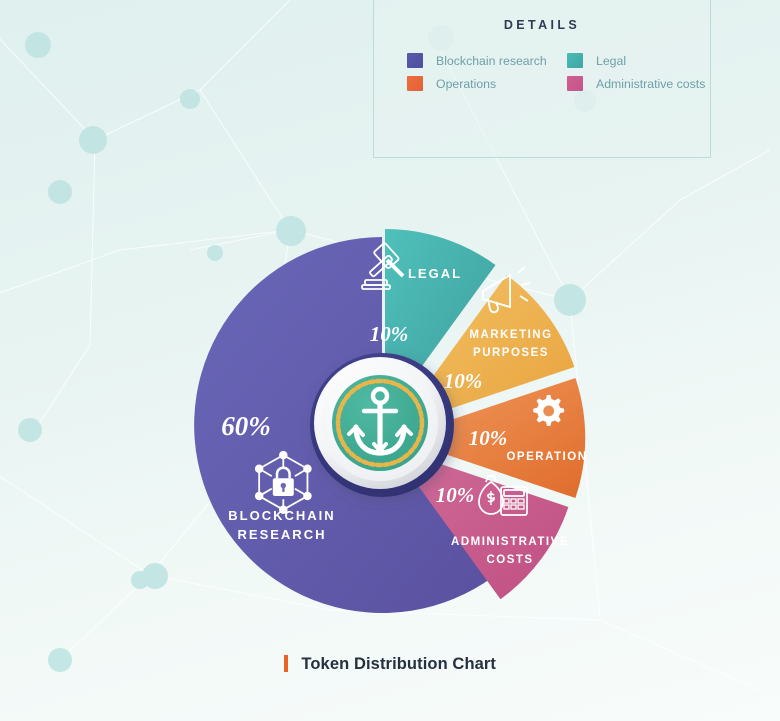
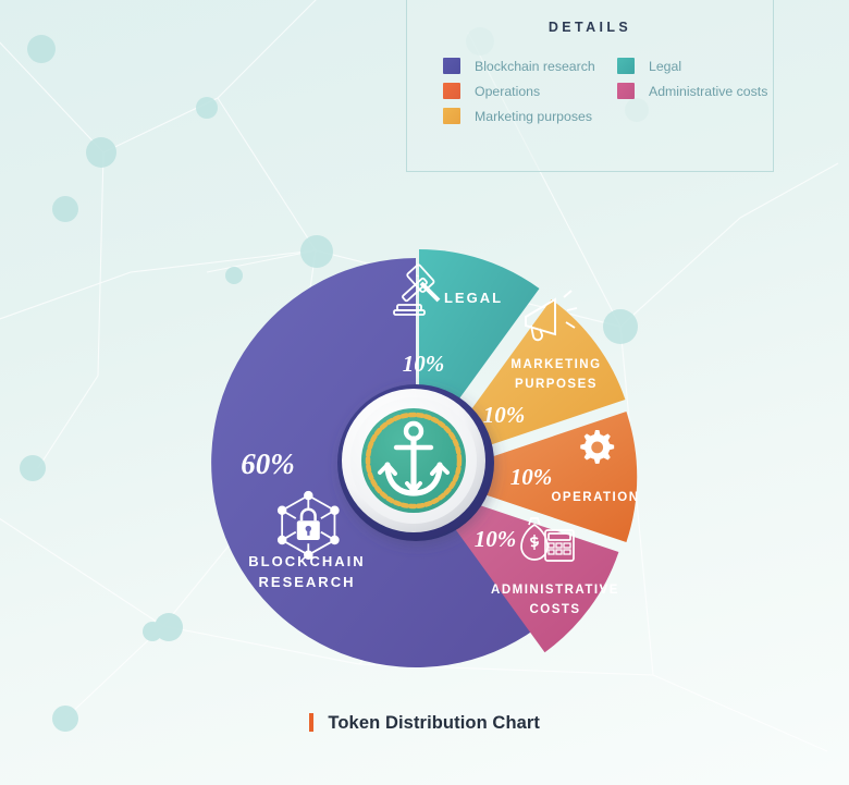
  DETAILS
  Blockchain research
  Operations
+ Marketing purposes
  Legal
  Administrative costs
  60%
  10%
  10%
  10%
  10%
  BLOCKCHAIN
  RESEARCH
  LEGAL
  MARKETING
  PURPOSES
  OPERATION
  ADMINISTRATIVE
  COSTS
  Token Distribution Chart
